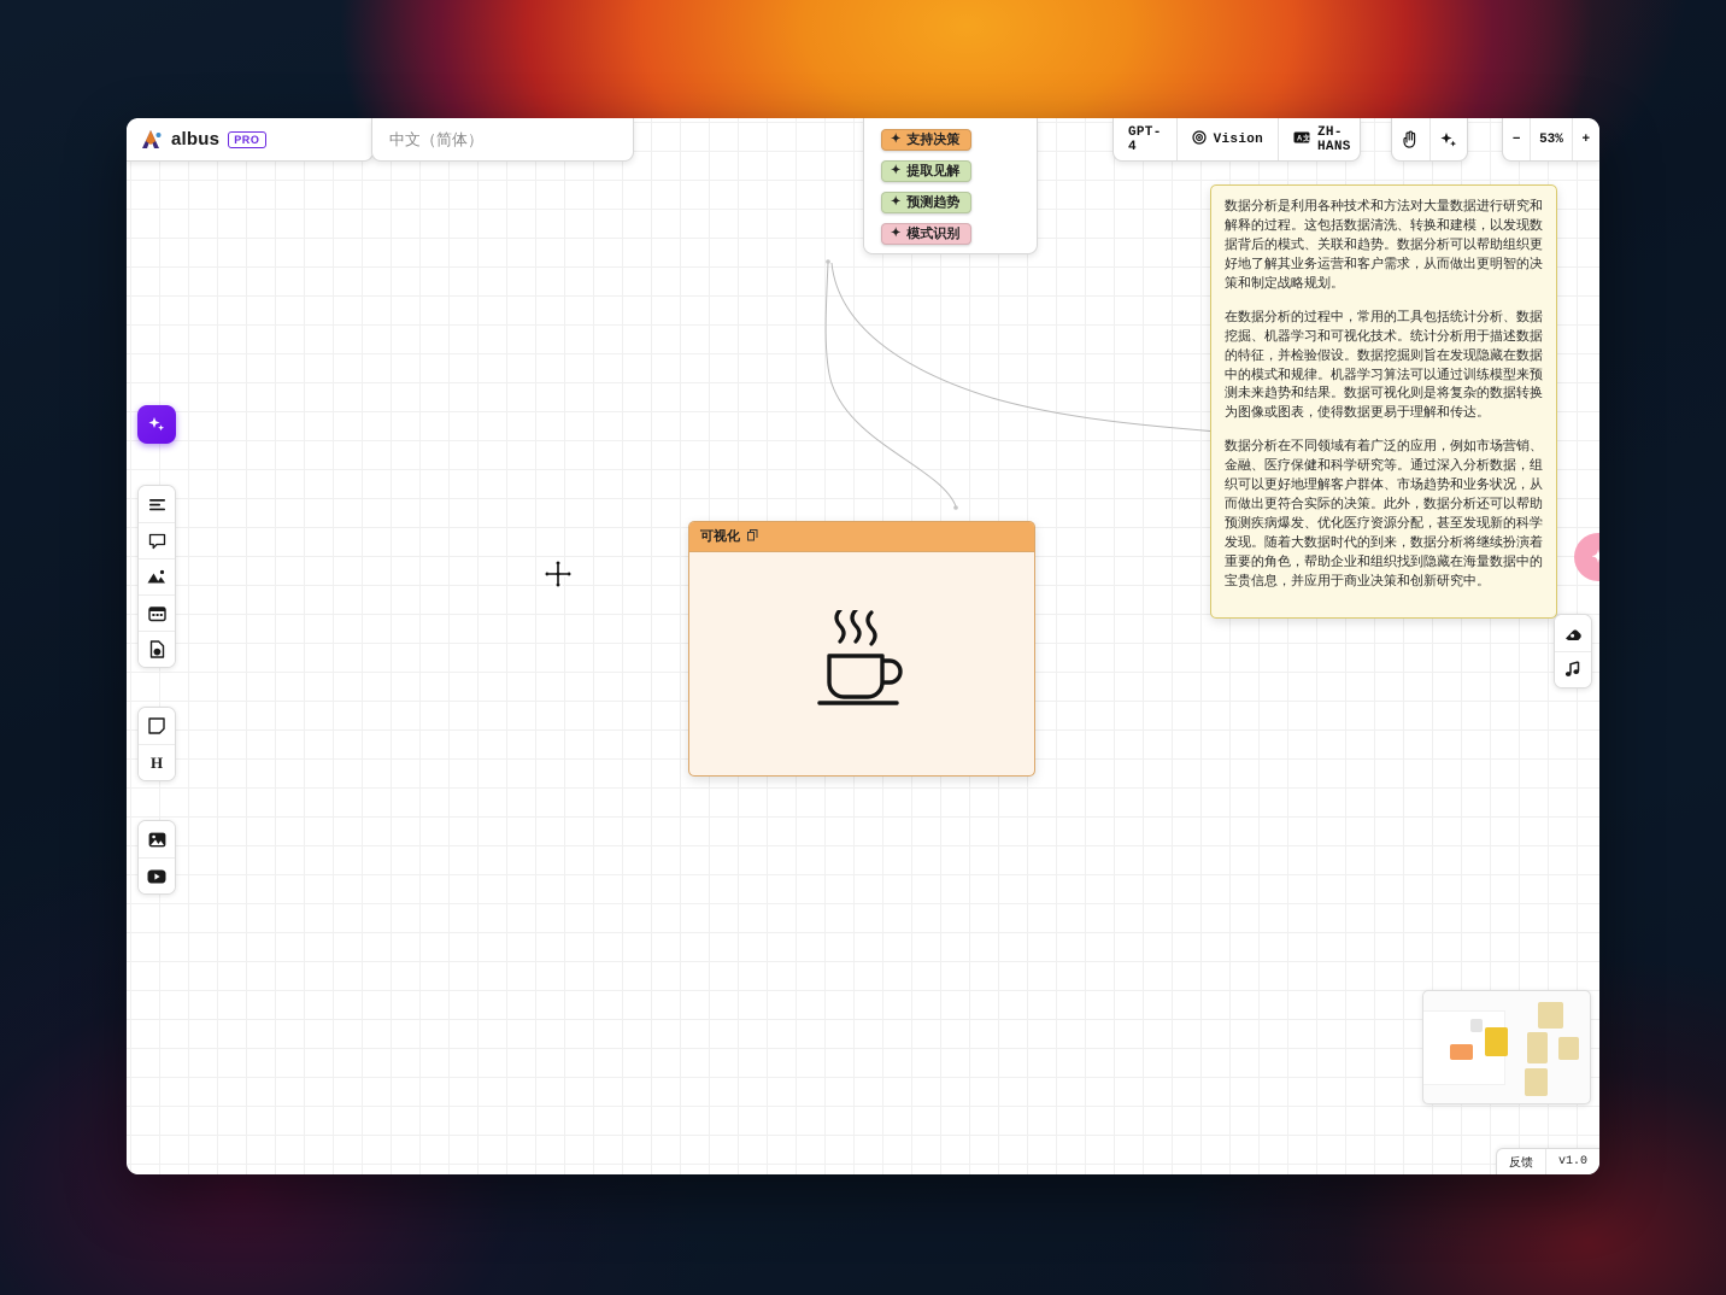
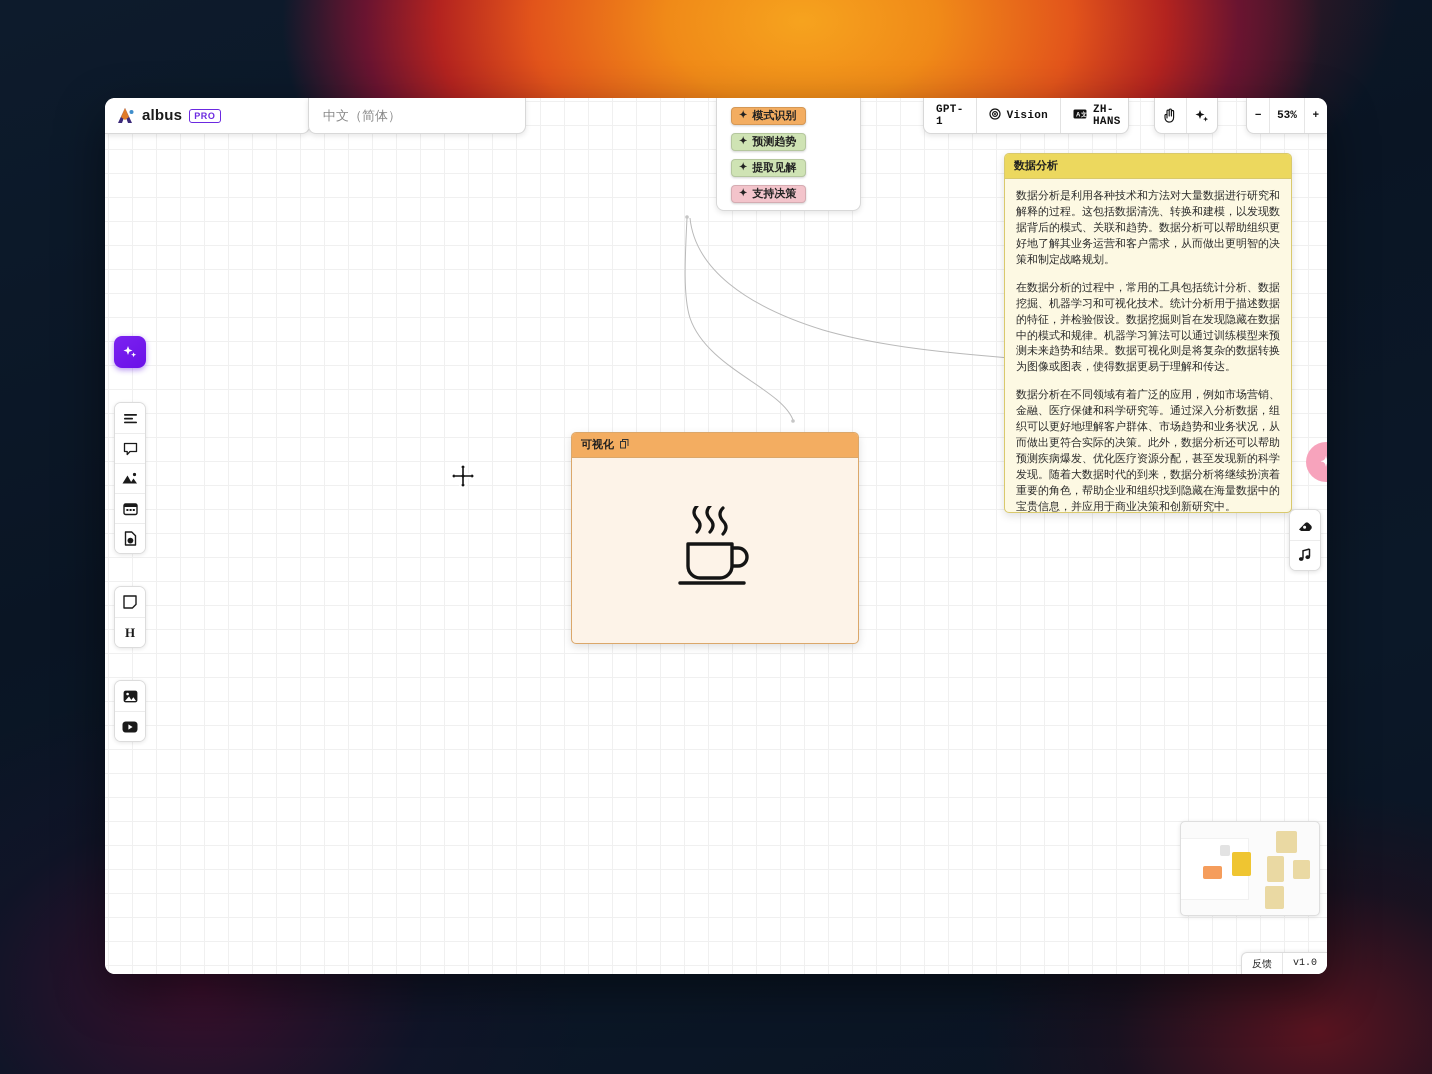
+ 数据分析
  数据分析是利用各种技术和方法对大量数据进行研究和解释的过程。这包括数据清洗、转换和建模，以发现数据背后的模式、关联和趋势。数据分析可以帮助组织更好地了解其业务运营和客户需求，从而做出更明智的决策和制定战略规划。
  在数据分析的过程中，常用的工具包括统计分析、数据挖掘、机器学习和可视化技术。统计分析用于描述数据的特征，并检验假设。数据挖掘则旨在发现隐藏在数据中的模式和规律。机器学习算法可以通过训练模型来预测未来趋势和结果。数据可视化则是将复杂的数据转换为图像或图表，使得数据更易于理解和传达。
  数据分析在不同领域有着广泛的应用，例如市场营销、金融、医疗保健和科学研究等。通过深入分析数据，组织可以更好地理解客户群体、市场趋势和业务状况，从而做出更符合实际的决策。此外，数据分析还可以帮助预测疾病爆发、优化医疗资源分配，甚至发现新的科学发现。随着大数据时代的到来，数据分析将继续扮演着重要的角色，帮助企业和组织找到隐藏在海量数据中的宝贵信息，并应用于商业决策和创新研究中。
  可视化
  albus
  PRO
  中文（简体）
  ✦
- 支持决策
+ 模式识别
  ✦
- 提取见解
+ 预测趋势
  ✦
- 预测趋势
+ 提取见解
  ✦
- 模式识别
+ 支持决策
- GPT-4
+ GPT-1
  Vision
  ZH-HANS
  −
  53%
  +
  H
  ✦
  反馈
  v1.0
